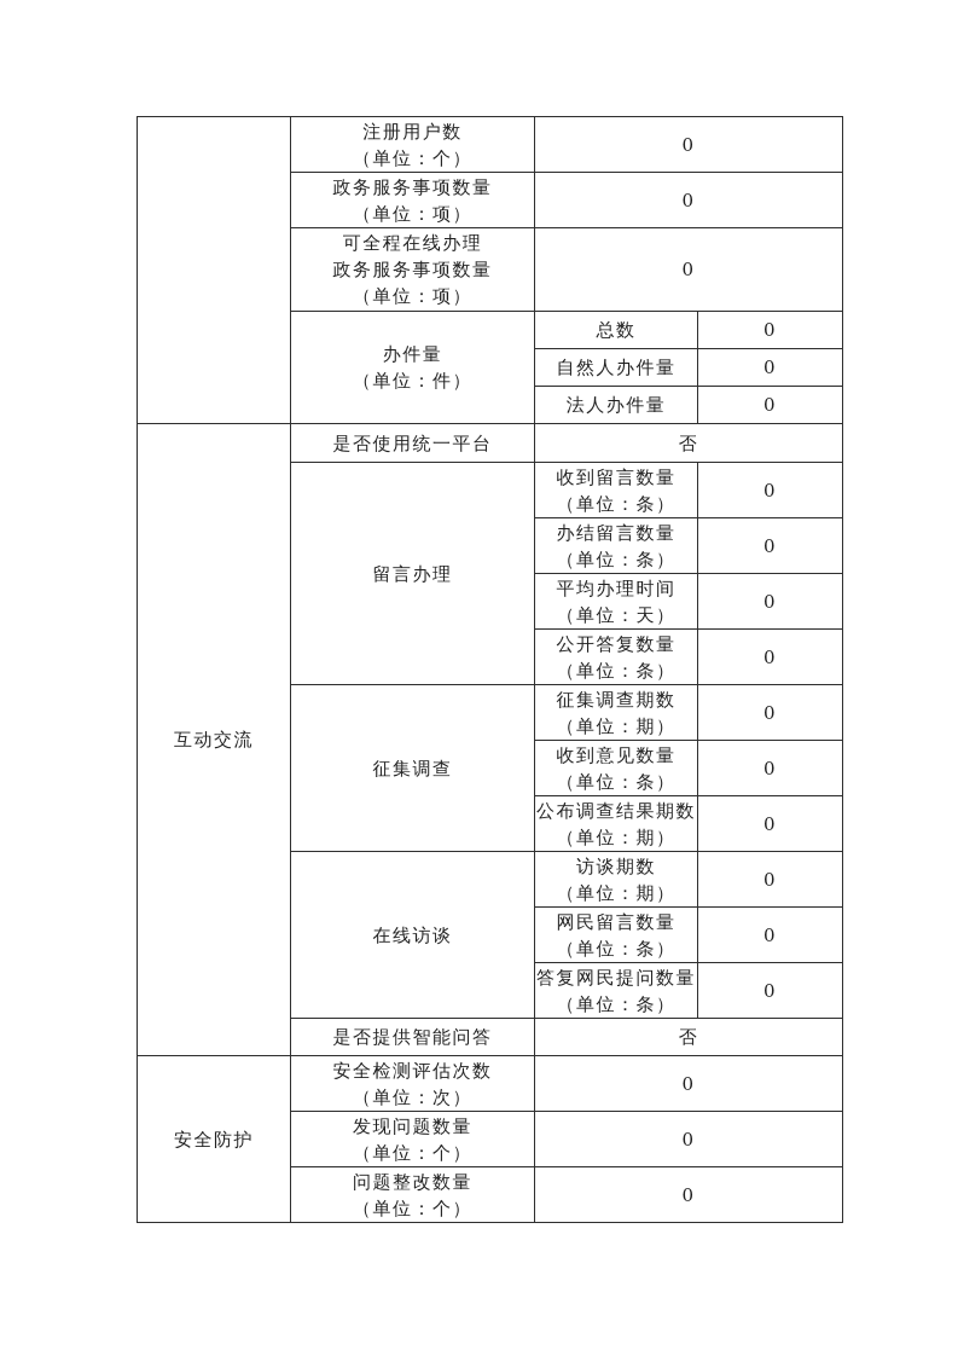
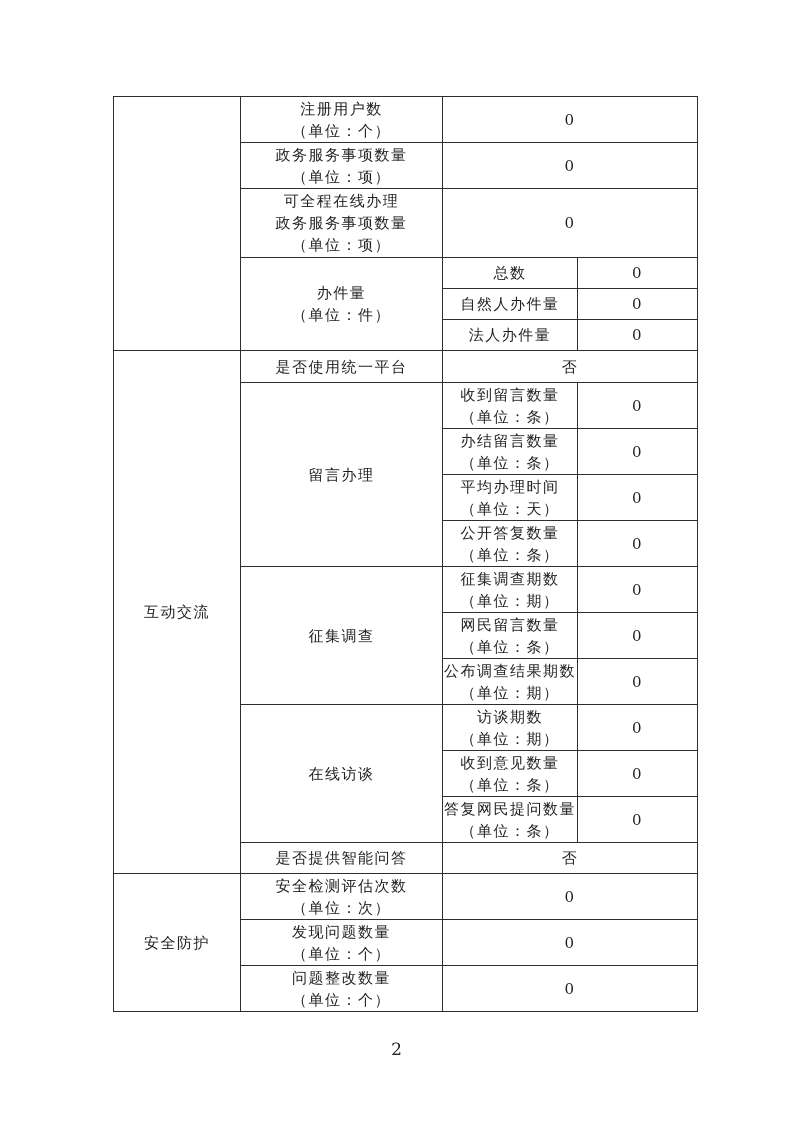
  	注册用户数 （单位：个）	0
  政务服务事项数量 （单位：项）	0
  可全程在线办理 政务服务事项数量 （单位：项）	0
  办件量 （单位：件）	总数	0
  自然人办件量	0
  法人办件量	0
  互动交流	是否使用统一平台	否
  留言办理	收到留言数量 （单位：条）	0
  办结留言数量 （单位：条）	0
  平均办理时间 （单位：天）	0
  公开答复数量 （单位：条）	0
  征集调查	征集调查期数 （单位：期）	0
- 收到意见数量 （单位：条）	0
+ 网民留言数量 （单位：条）	0
  公布调查结果期数 （单位：期）	0
  在线访谈	访谈期数 （单位：期）	0
- 网民留言数量 （单位：条）	0
+ 收到意见数量 （单位：条）	0
  答复网民提问数量 （单位：条）	0
  是否提供智能问答	否
  安全防护	安全检测评估次数 （单位：次）	0
  发现问题数量 （单位：个）	0
  问题整改数量 （单位：个）	0
+ 2
